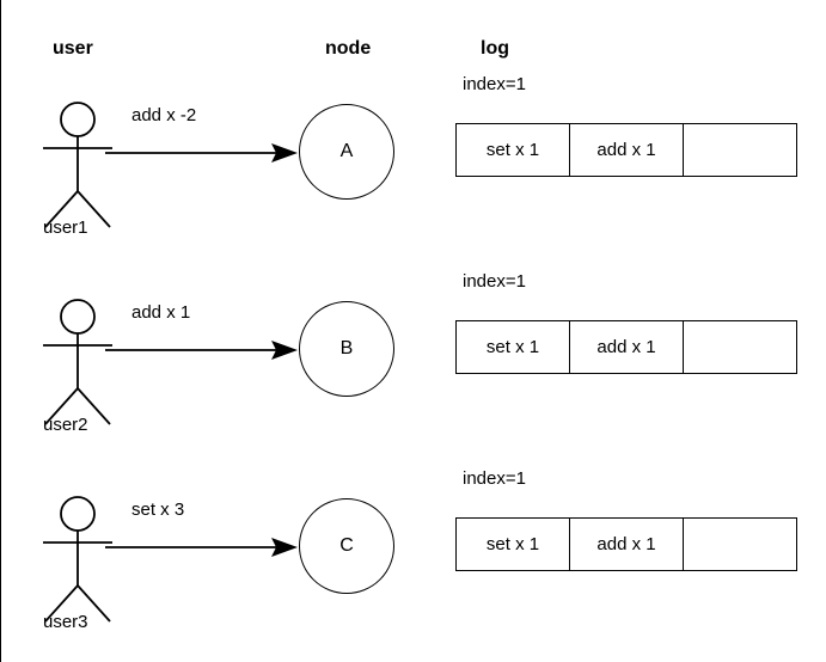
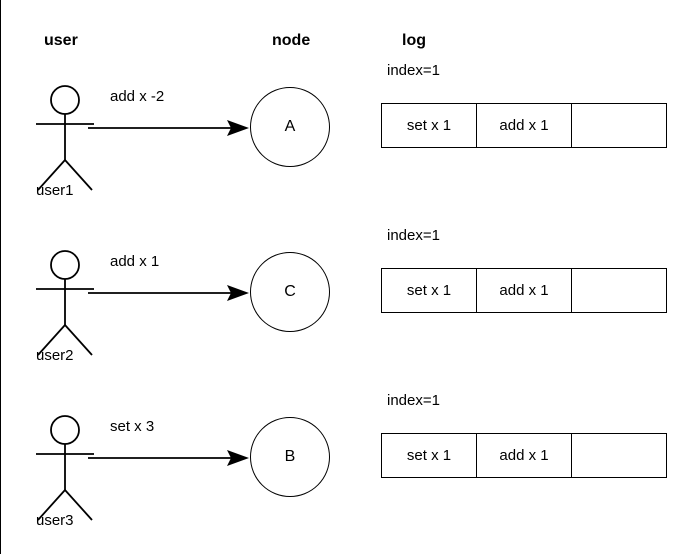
  user
  node
  log
  user1
  add x -2
  A
  index=1
  set x 1
  add x 1
  user2
  add x 1
- B
+ C
  index=1
  set x 1
  add x 1
  user3
  set x 3
- C
+ B
  index=1
  set x 1
  add x 1
